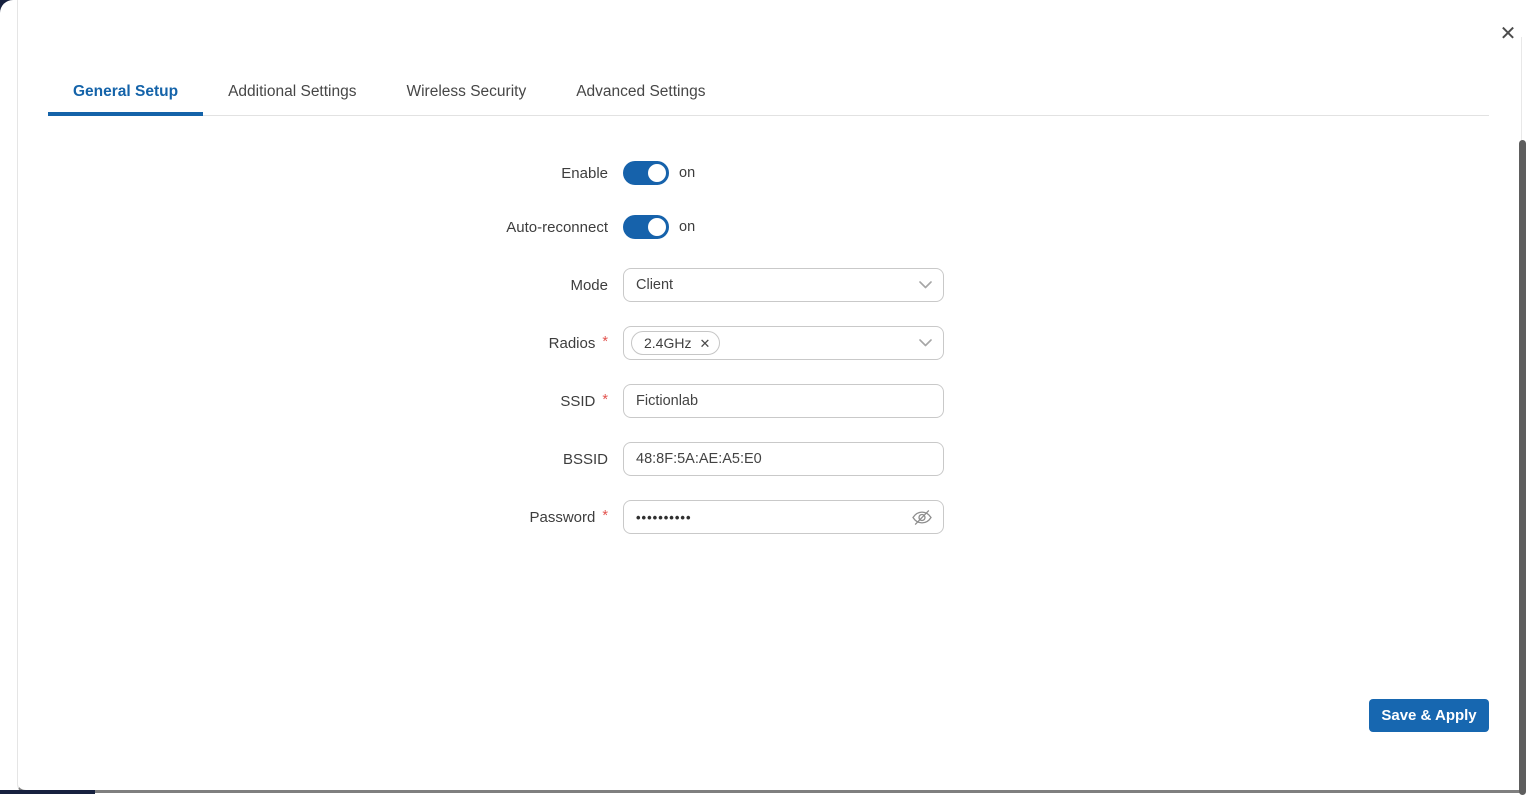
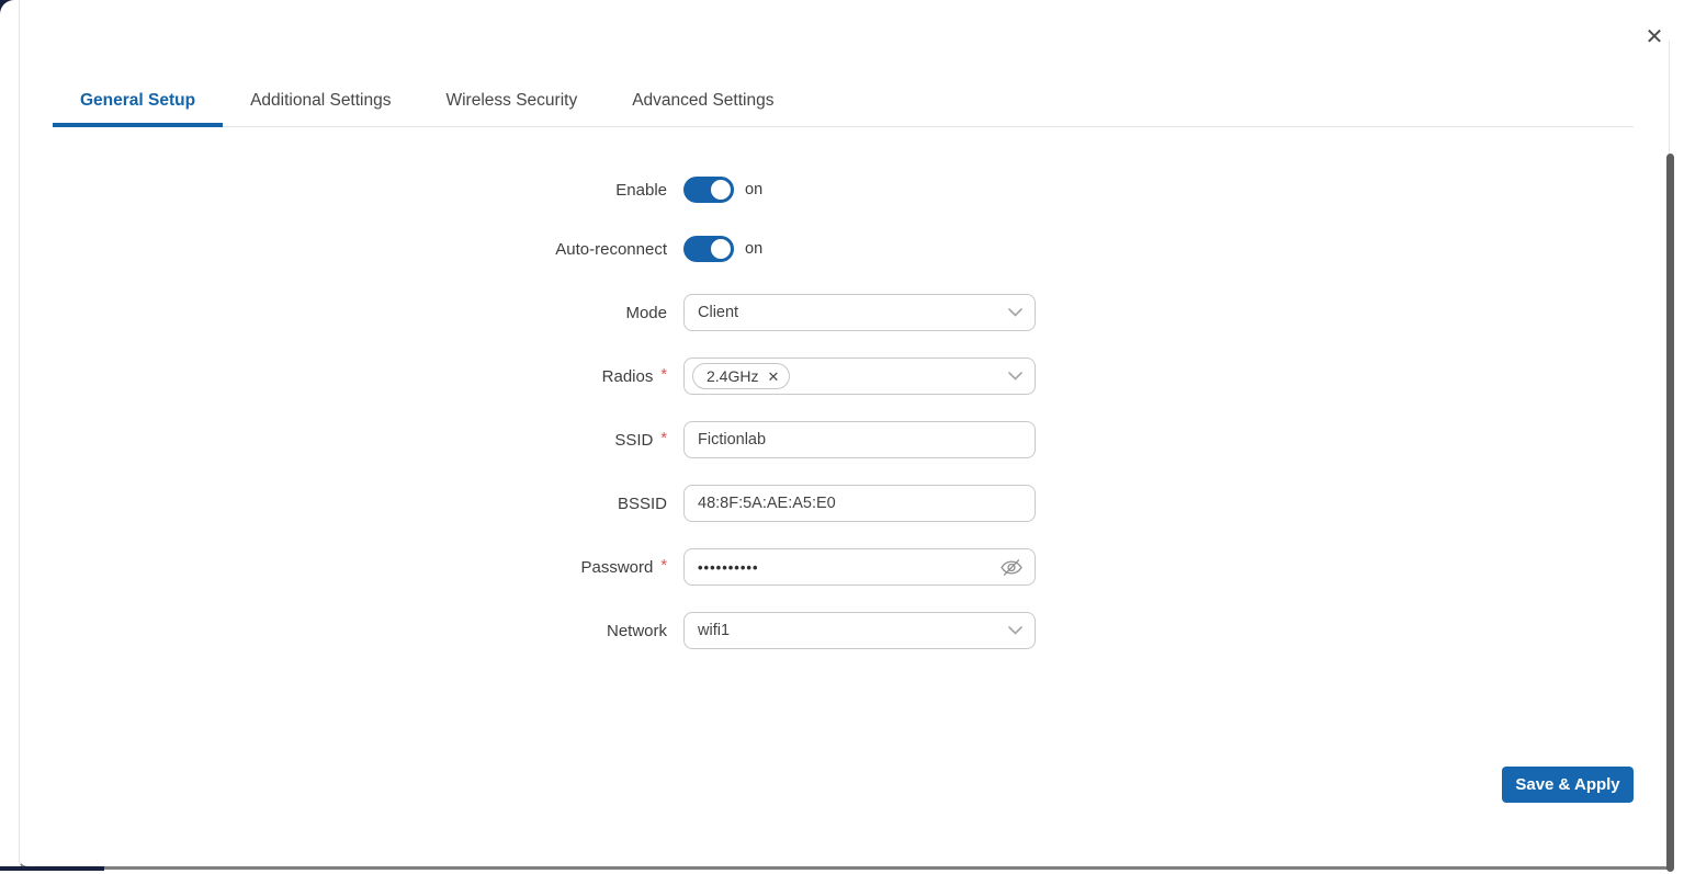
  ✕
  General Setup
  Additional Settings
  Wireless Security
  Advanced Settings
  Enable
  on
  Auto-reconnect
  on
  Mode
  Client
  Radios
  *
  2.4GHz
  ✕
  SSID
  *
  Fictionlab
  BSSID
  48:8F:5A:AE:A5:E0
  Password
  *
  ••••••••••
+ Network
+ wifi1
  Save & Apply
